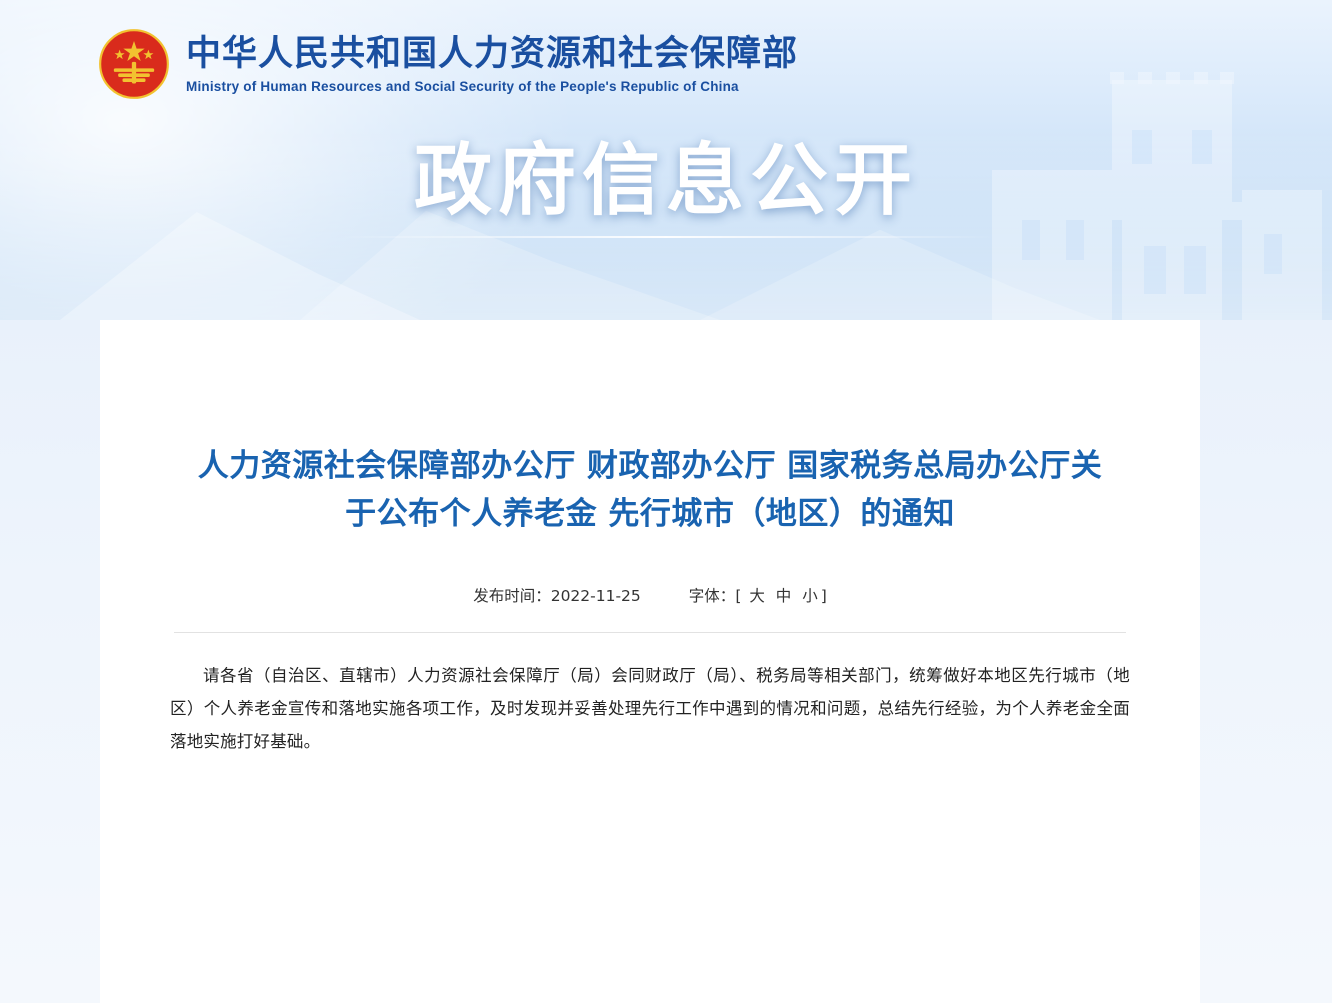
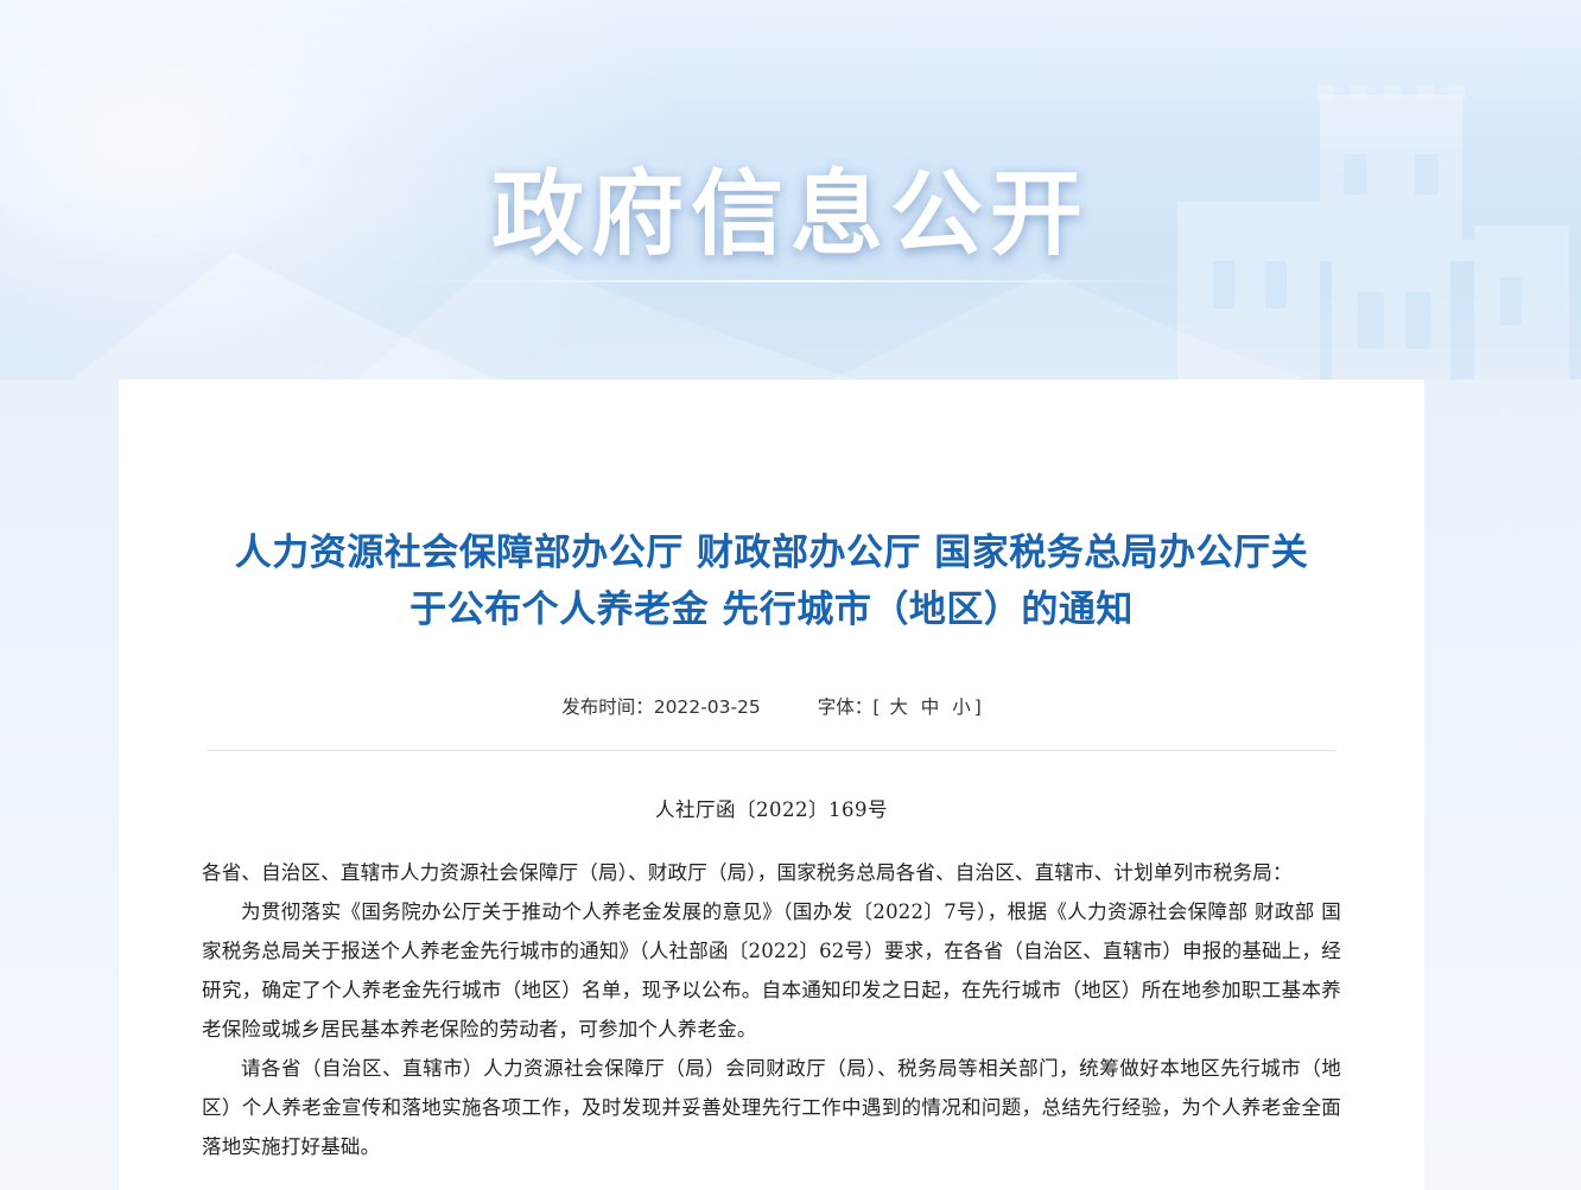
- 中华人民共和国人力资源和社会保障部
- Ministry of Human Resources and Social Security of the People's Republic of China
  政府信息公开
  人力资源社会保障部办公厅 财政部办公厅 国家税务总局办公厅关于公布个人养老金 先行城市（地区）的通知
- 发布时间：2022-11-25
+ 发布时间：2022-03-25
  字体：[ 大 中 小 ]
+ 人社厅函〔2022〕169号
+ 各省、自治区、直辖市人力资源社会保障厅（局）、财政厅（局），国家税务总局各省、自治区、直辖市、计划单列市税务局：
+ 为贯彻落实《国务院办公厅关于推动个人养老金发展的意见》（国办发〔2022〕7号），根据《人力资源社会保障部 财政部 国家税务总局关于报送个人养老金先行城市的通知》（人社部函〔2022〕62号）要求，在各省（自治区、直辖市）申报的基础上，经研究，确定了个人养老金先行城市（地区）名单，现予以公布。自本通知印发之日起，在先行城市（地区）所在地参加职工基本养老保险或城乡居民基本养老保险的劳动者，可参加个人养老金。
  请各省（自治区、直辖市）人力资源社会保障厅（局）会同财政厅（局）、税务局等相关部门，统筹做好本地区先行城市（地区）个人养老金宣传和落地实施各项工作，及时发现并妥善处理先行工作中遇到的情况和问题，总结先行经验，为个人养老金全面落地实施打好基础。
